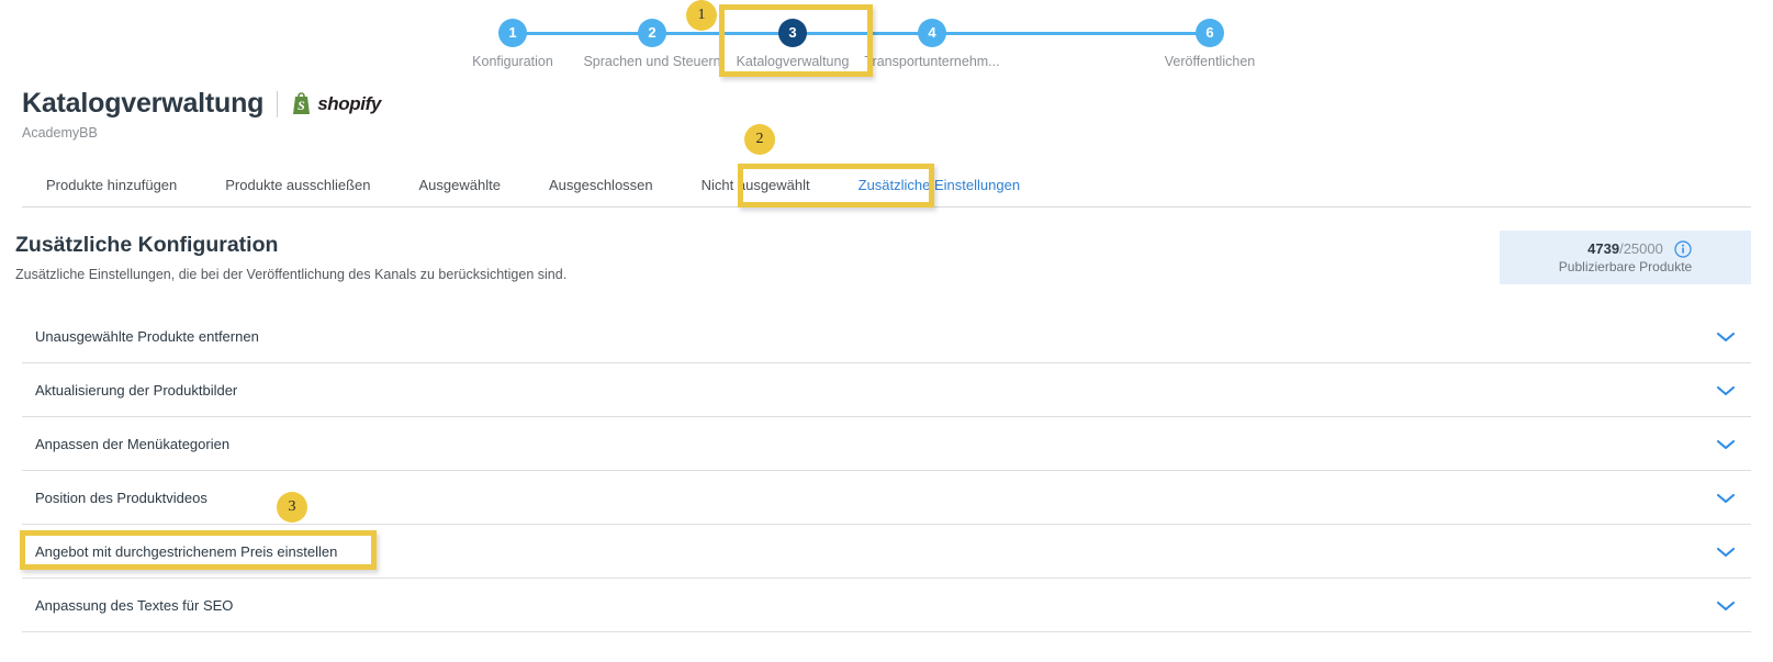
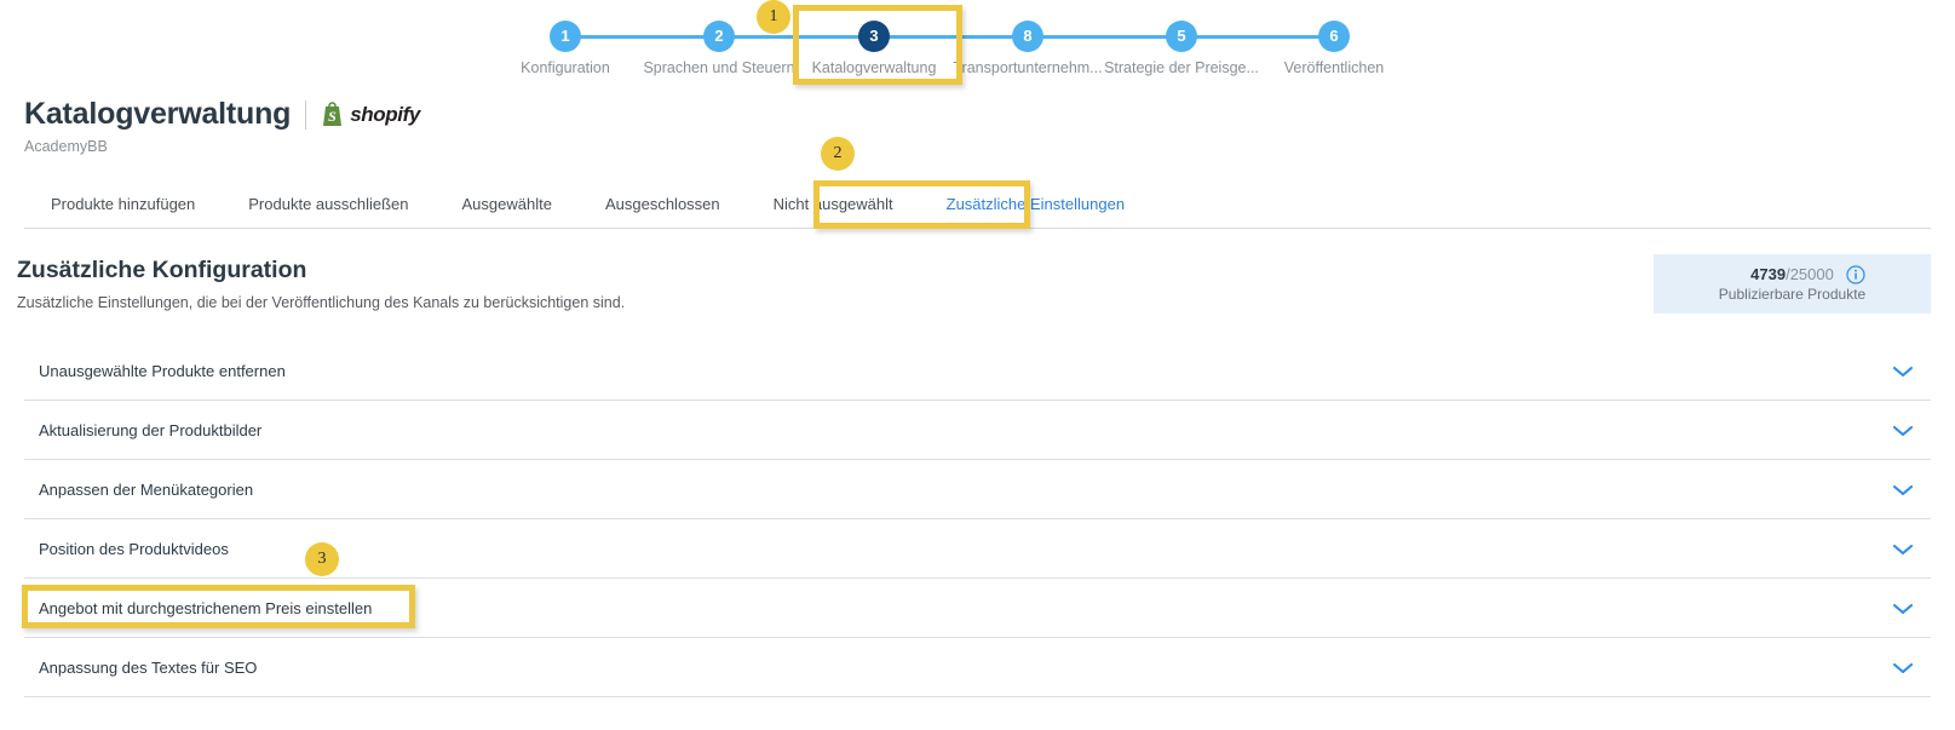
  1
  Konfiguration
  2
  Sprachen und Steuern
  3
  Katalogverwaltung
- 4
+ 8
  Transportunternehm...
+ 5
+ Strategie der Preisge...
  6
  Veröffentlichen
  Katalogverwaltung
  S
  shopify
  AcademyBB
  Produkte hinzufügen
  Produkte ausschließen
  Ausgewählte
  Ausgeschlossen
  Nicht ausgewählt
  Zusätzliche Einstellungen
  Zusätzliche Konfiguration
  Zusätzliche Einstellungen, die bei der Veröffentlichung des Kanals zu berücksichtigen sind.
  4739/25000
  Publizierbare Produkte
  Unausgewählte Produkte entfernen
  Aktualisierung der Produktbilder
  Anpassen der Menükategorien
  Position des Produktvideos
  Angebot mit durchgestrichenem Preis einstellen
  Anpassung des Textes für SEO
  1
  2
  3
